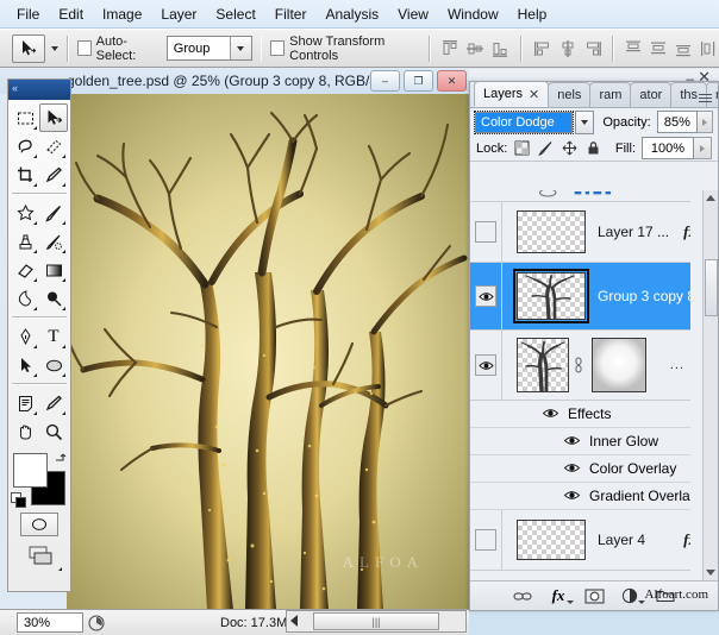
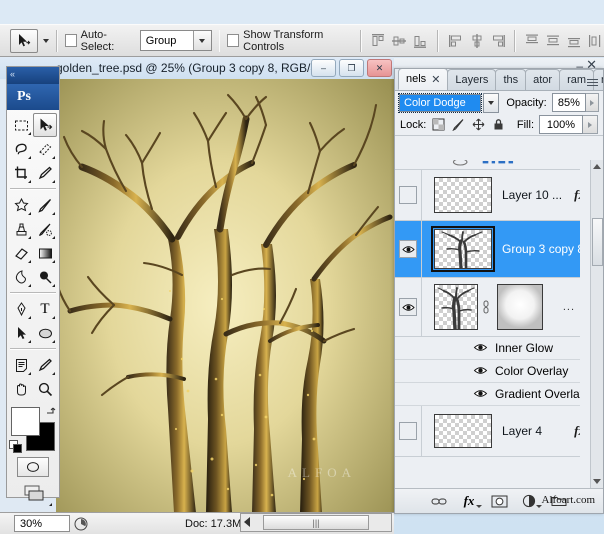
- File
- Edit
- Image
- Layer
- Select
- Filter
- Analysis
- View
- Window
- Help
  Auto-Select:
  Group
  Show Transform Controls
  olden_tree.psd @ 25% (Group 3 copy 8, RGB/
  –
  ❐
  ✕
  ALFOA
  30%
  |||
  «
+ Ps
  T
  –
  ✕
- Layers
+ nels
  ✕
- nels
+ Layers
- ram
+ ths
  ator
- ths
+ ram
  Color Dodge
  Opacity:
  85%
  Lock:
  Fill:
  100%
- Layer 17 ...
+ Layer 10 ...
  Group 3 copy
  ...
- Effects
  Inner Glow
  Color Overlay
  Gradient Overla
  Layer 4
  fx
  Alfoart.com
